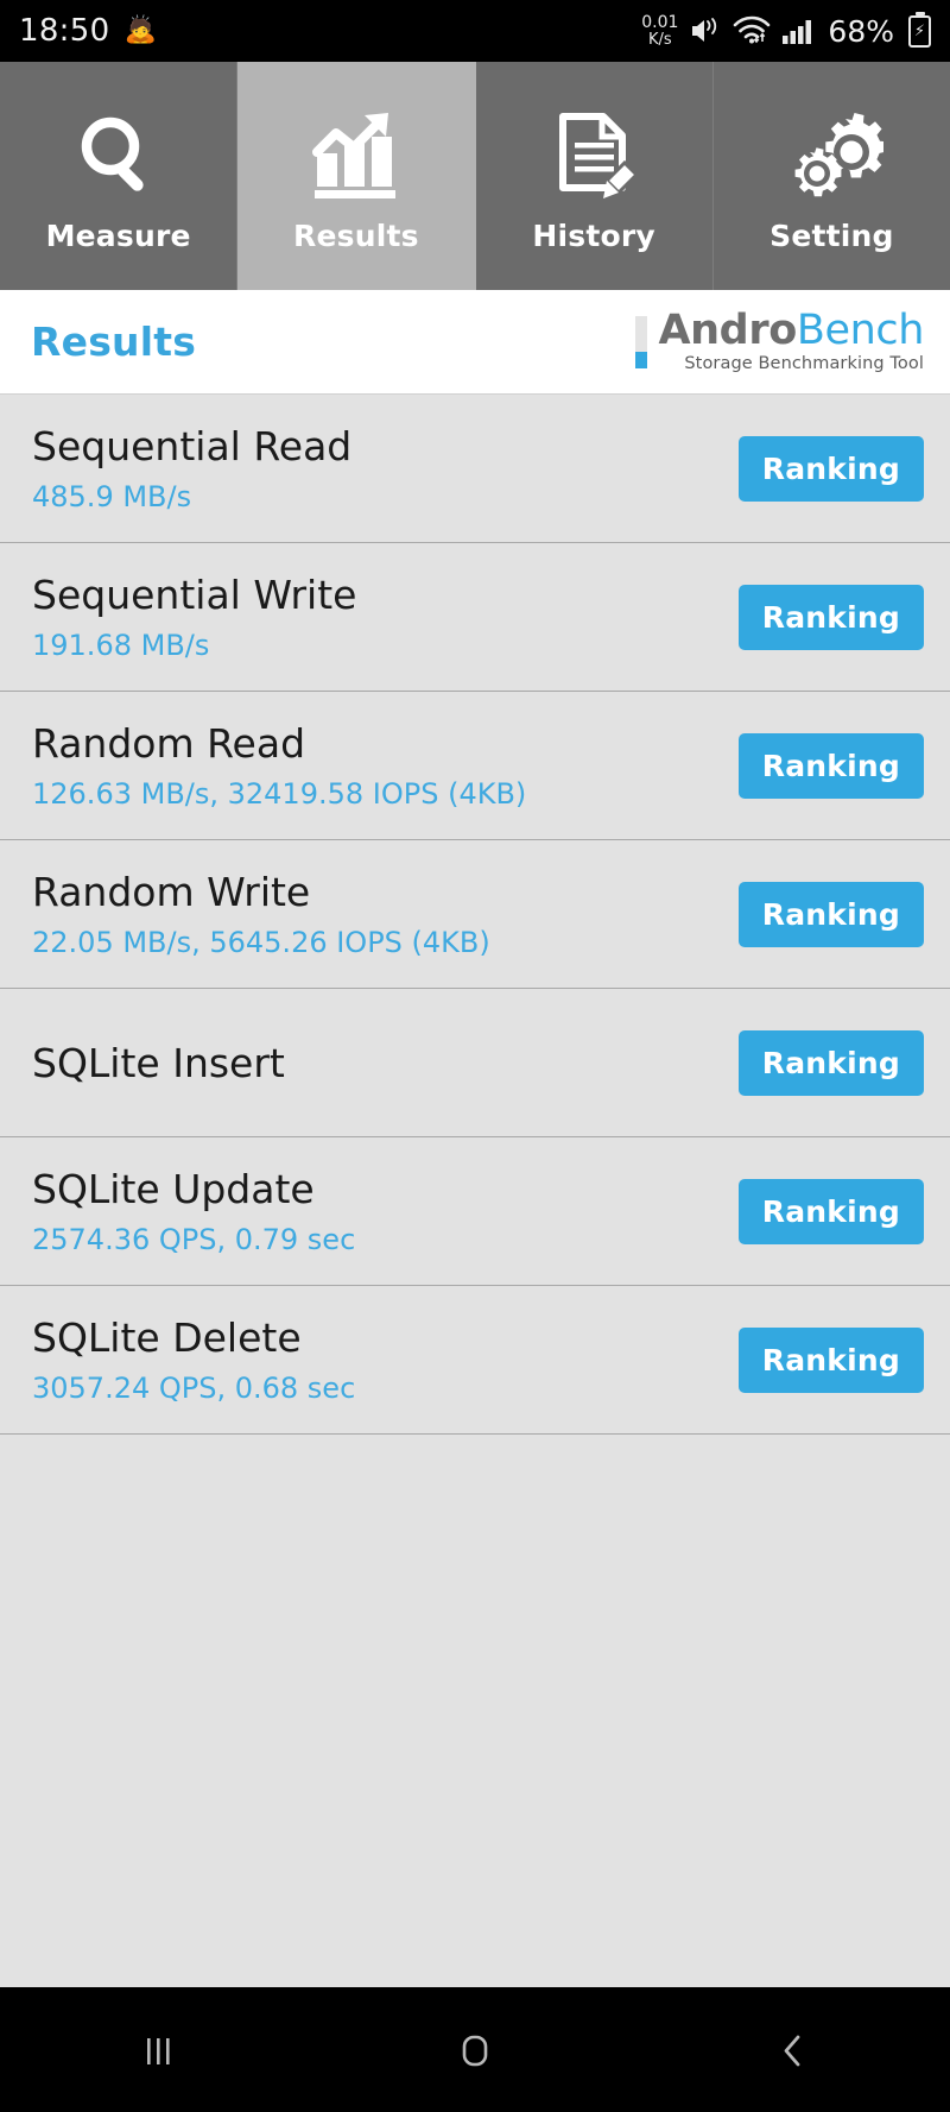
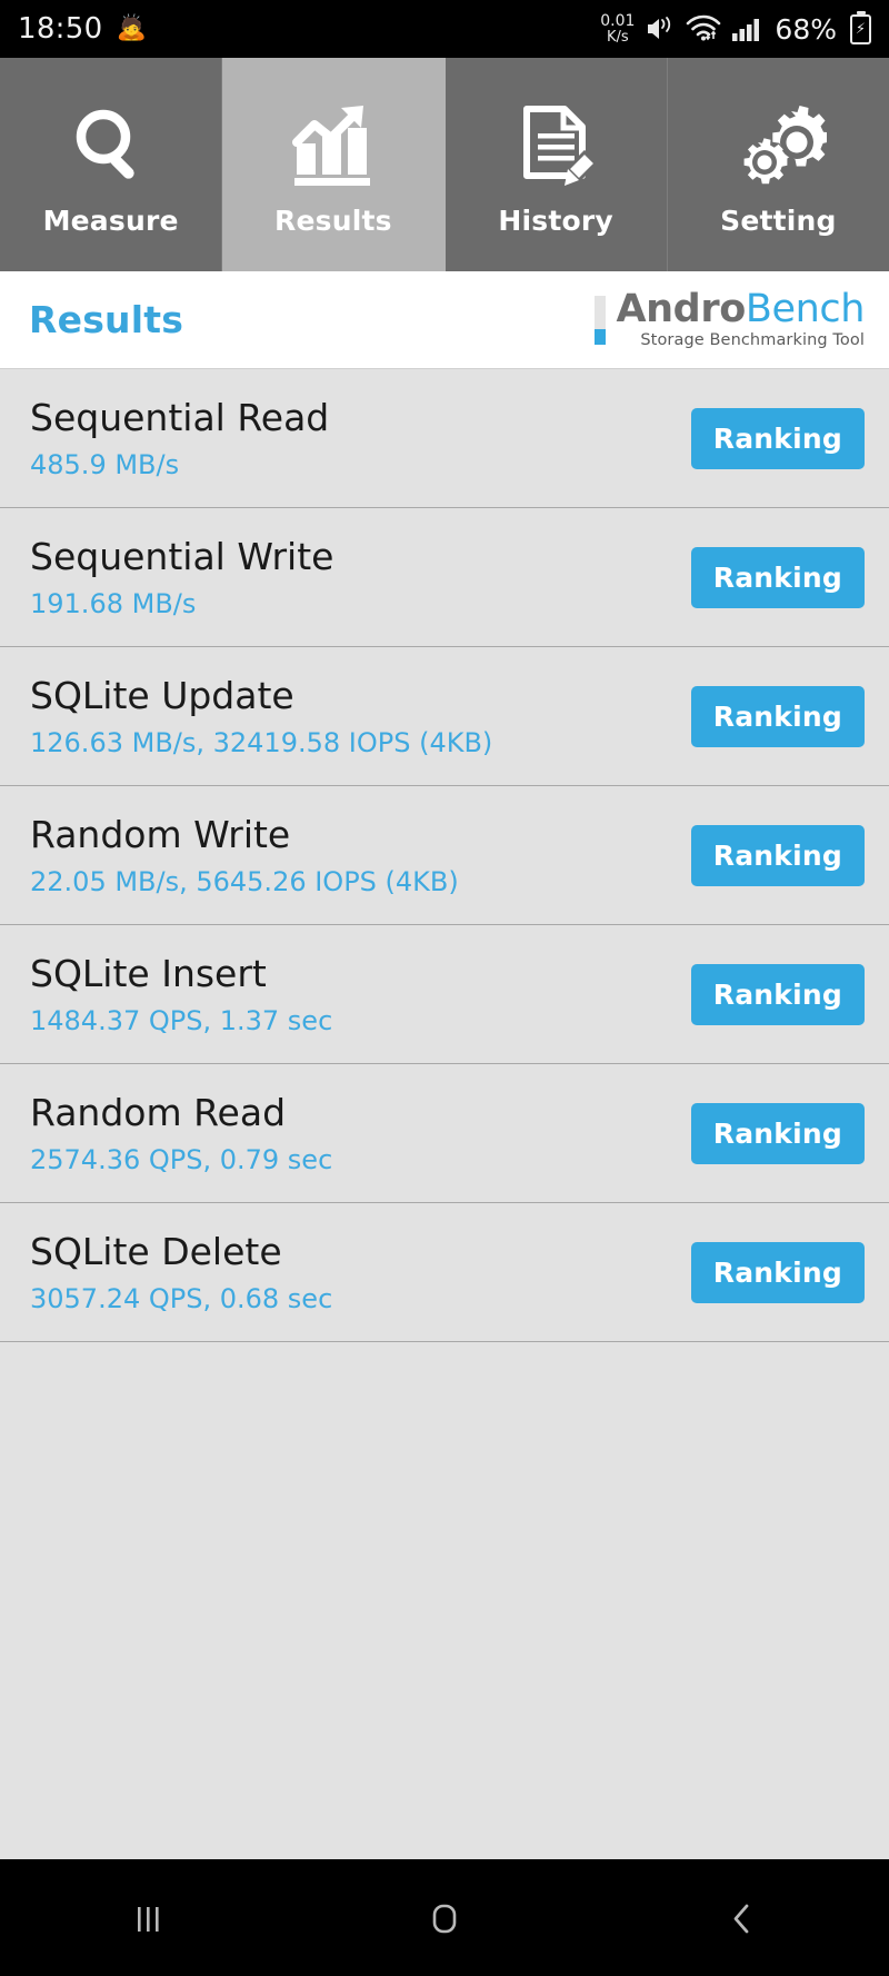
  18:50
  🙇
  0.01
  K/s
  68%
  ⚡
  Measure
  Results
  History
  Setting
  Results
  AndroBench
  Storage Benchmarking Tool
  Sequential Read
  485.9 MB/s
  Ranking
  Sequential Write
  191.68 MB/s
  Ranking
- Random Read
+ SQLite Update
  126.63 MB/s, 32419.58 IOPS (4KB)
  Ranking
  Random Write
  22.05 MB/s, 5645.26 IOPS (4KB)
  Ranking
  SQLite Insert
+ 1484.37 QPS, 1.37 sec
  Ranking
- SQLite Update
+ Random Read
  2574.36 QPS, 0.79 sec
  Ranking
  SQLite Delete
  3057.24 QPS, 0.68 sec
  Ranking
